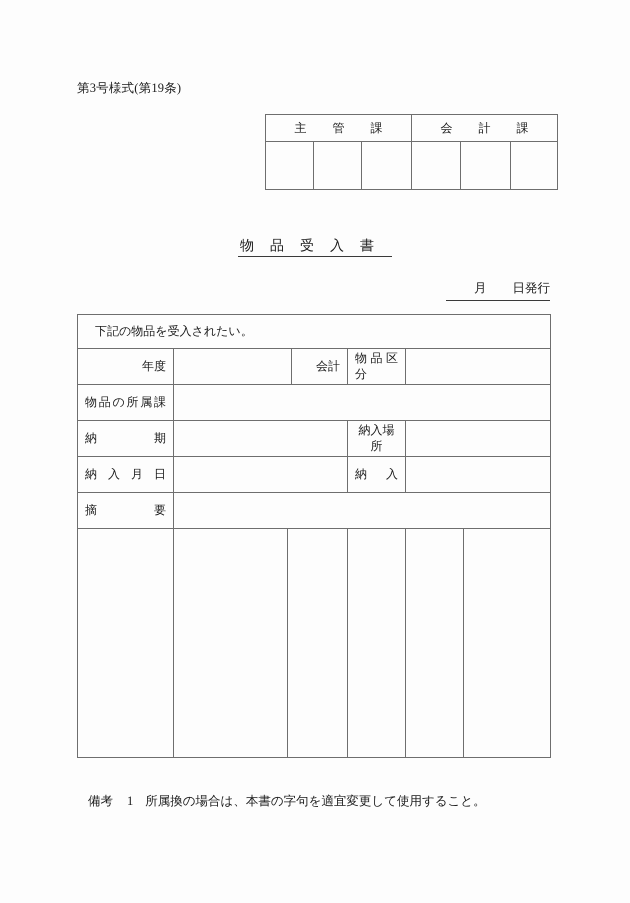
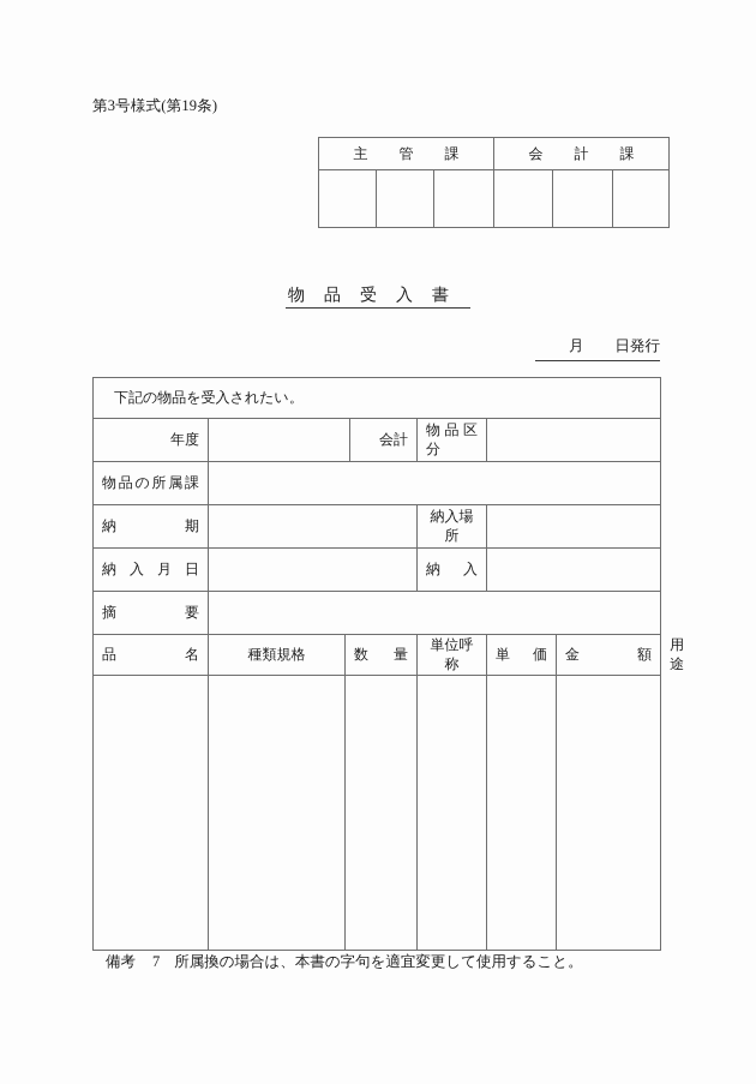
  第3号様式(第19条)
  主 管 課	会 計 課
  物品受入書
  月 日発行
  下記の物品を受入されたい。
  年度		会計	物品区分
  物品の所属課
  納 期		納入場所
  納入月日		納 入
  摘 要
+ 品 名	種類規格	数 量	単位呼称	単 価	金 額	用 途
- 備考 1 所属換の場合は、本書の字句を適宜変更して使用すること。
+ 備考 7 所属換の場合は、本書の字句を適宜変更して使用すること。
